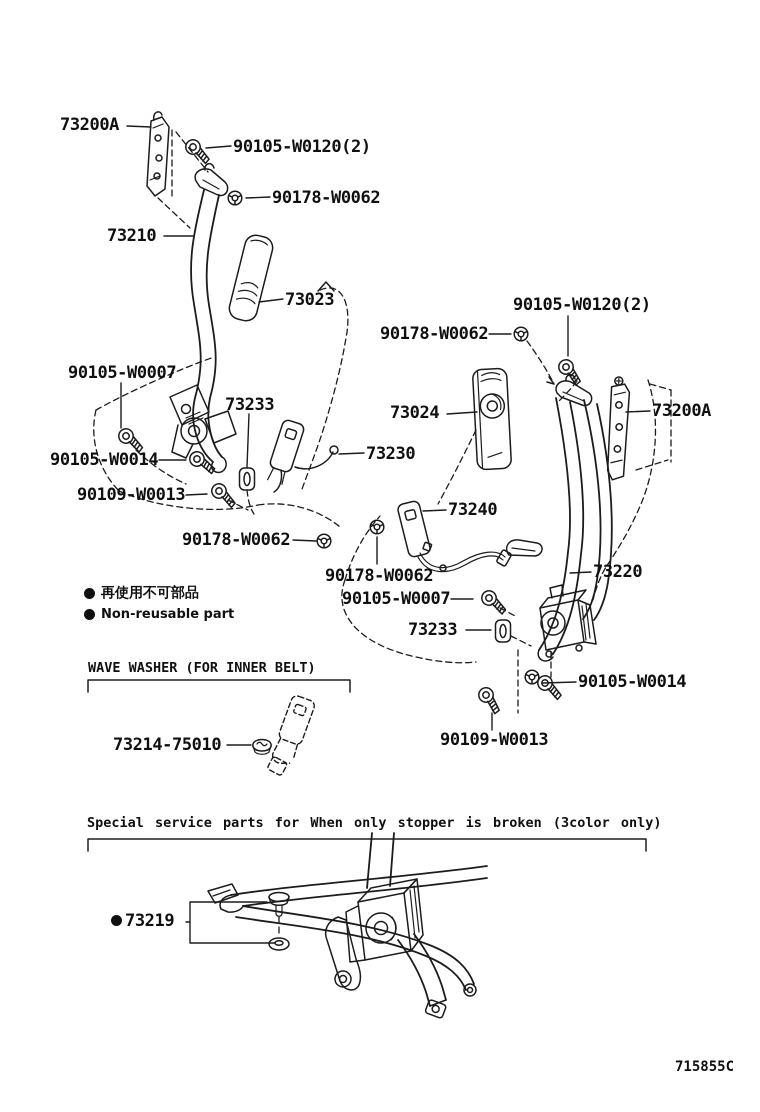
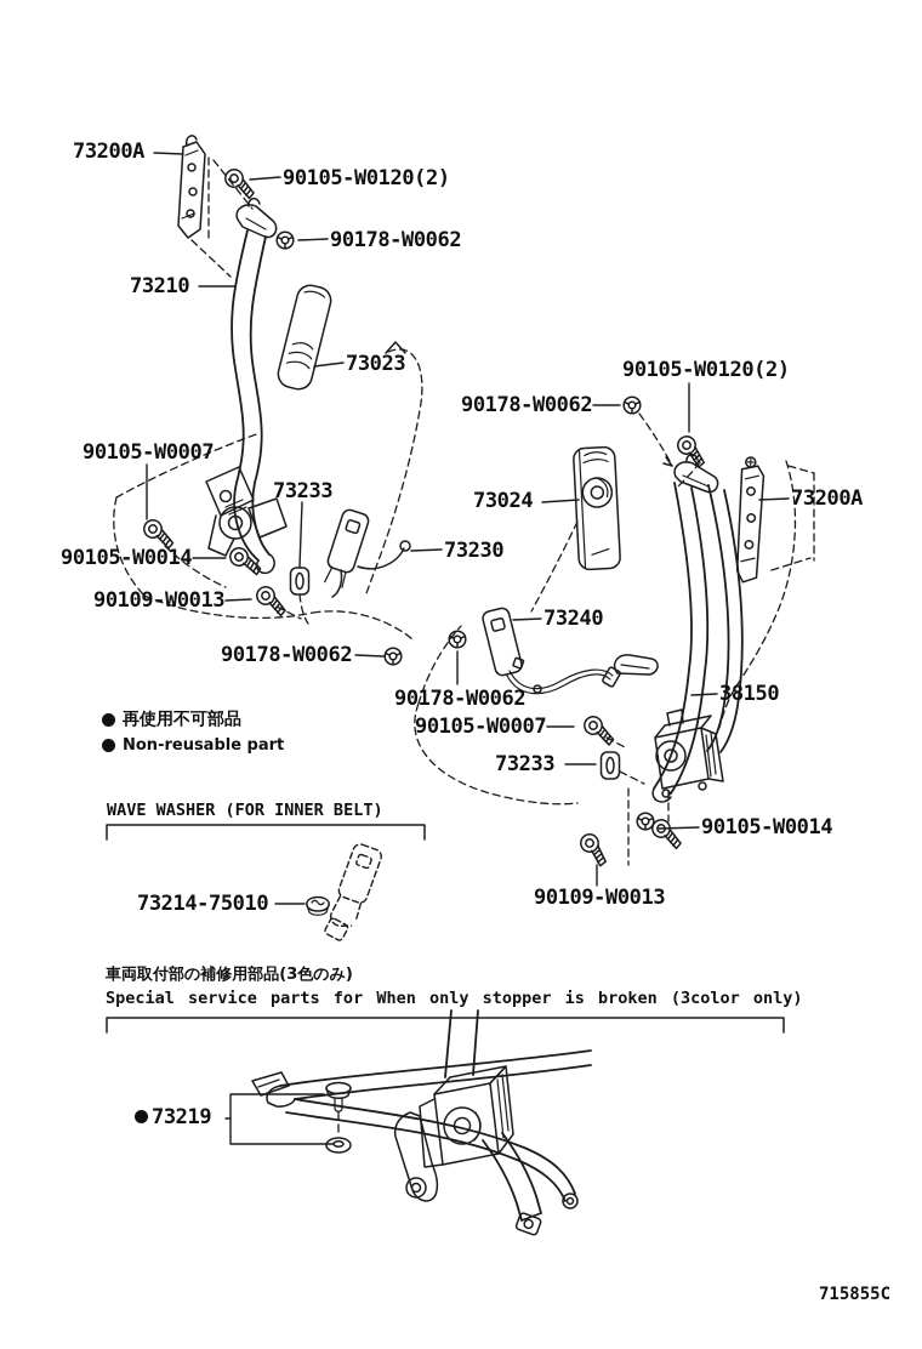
  73200A
  90105-W0120(2)
  90178-W0062
  73210
  73023
  90105-W0120(2)
  90178-W0062
  73024
  73200A
  90105-W0007
  73233
  90105-W0014
  73230
  90109-W0013
  90178-W0062
  73240
- 73220
+ 38150
  90178-W0062
  90105-W0007
  73233
  90105-W0014
  90109-W0013
  73214-75010
  73219
  再使用不可部品
  Non-reusable part
  WAVE WASHER (FOR INNER BELT)
+ 車両取付部の補修用部品(3色のみ)
  Special service parts for When only stopper is broken (3color only)
  715855C
